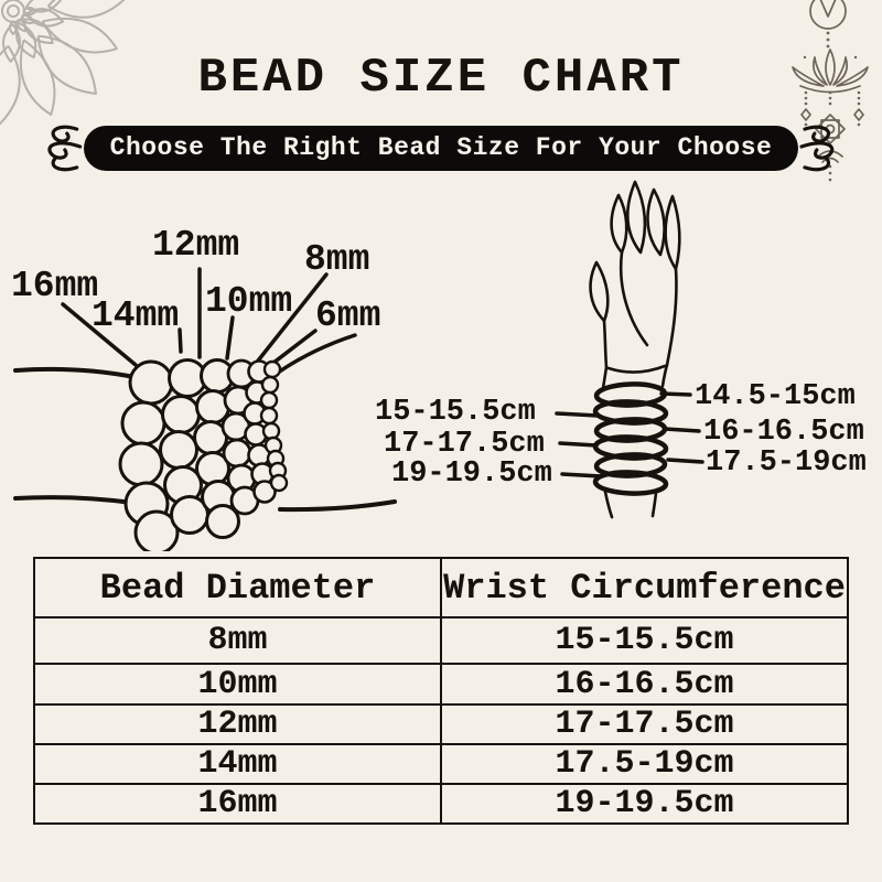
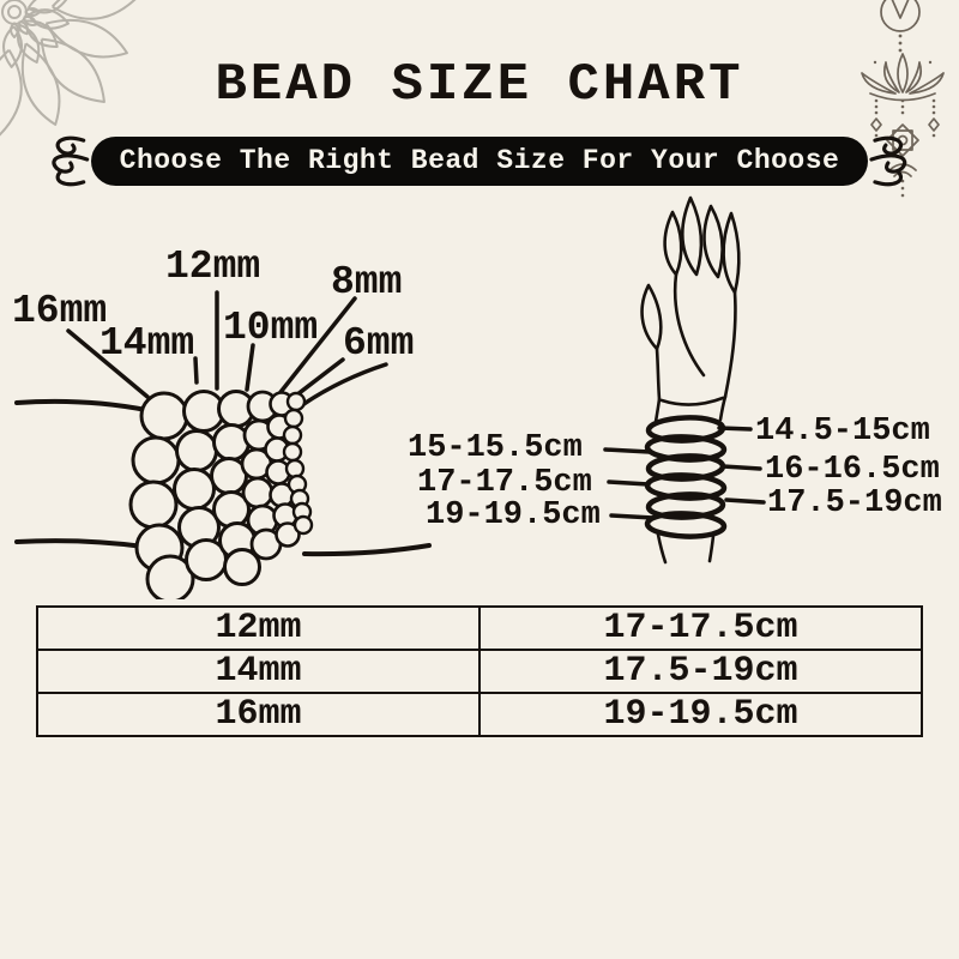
  BEAD SIZE CHART
  Choose The Right Bead Size For Your Choose
  16mm
  14mm
  12mm
  10mm
  8mm
  6mm
  15-15.5cm
  17-17.5cm
  19-19.5cm
  14.5-15cm
  16-16.5cm
  17.5-19cm
- Bead Diameter	Wrist Circumference
- 8mm	15-15.5cm
- 10mm	16-16.5cm
  12mm	17-17.5cm
  14mm	17.5-19cm
  16mm	19-19.5cm
